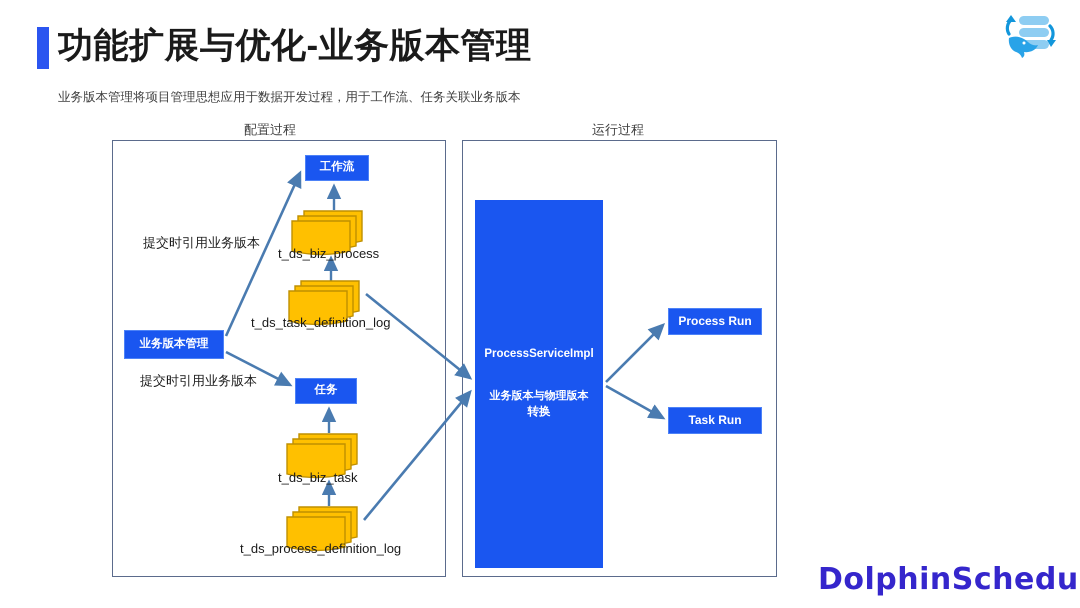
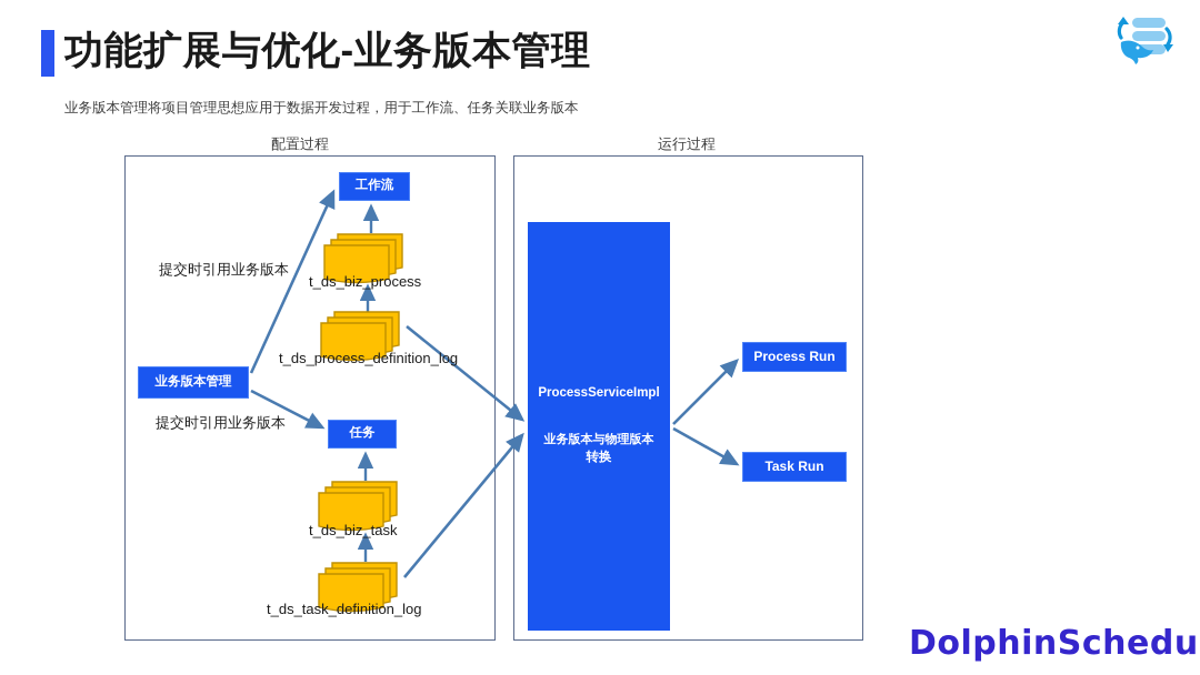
  功能扩展与优化-业务版本管理
  业务版本管理将项目管理思想应用于数据开发过程，用于工作流、任务关联业务版本
  DolphinSchedu
  配置过程
  运行过程
  业务版本管理
  工作流
  任务
  提交时引用业务版本
  提交时引用业务版本
  t_ds_biz_process
- t_ds_task_definition_log
+ t_ds_process_definition_log
  t_ds_biz_task
- t_ds_process_definition_log
+ t_ds_task_definition_log
  ProcessServiceImpl
  业务版本与物理版本
  转换
  Process Run
  Task Run
